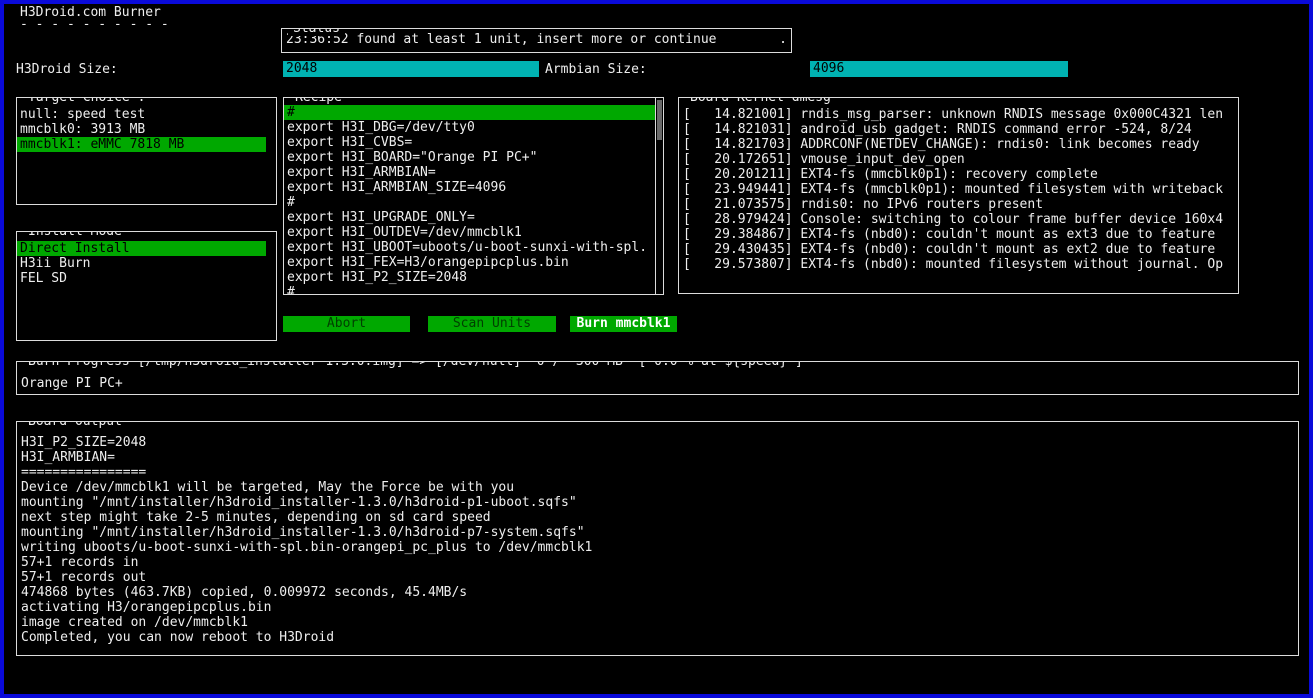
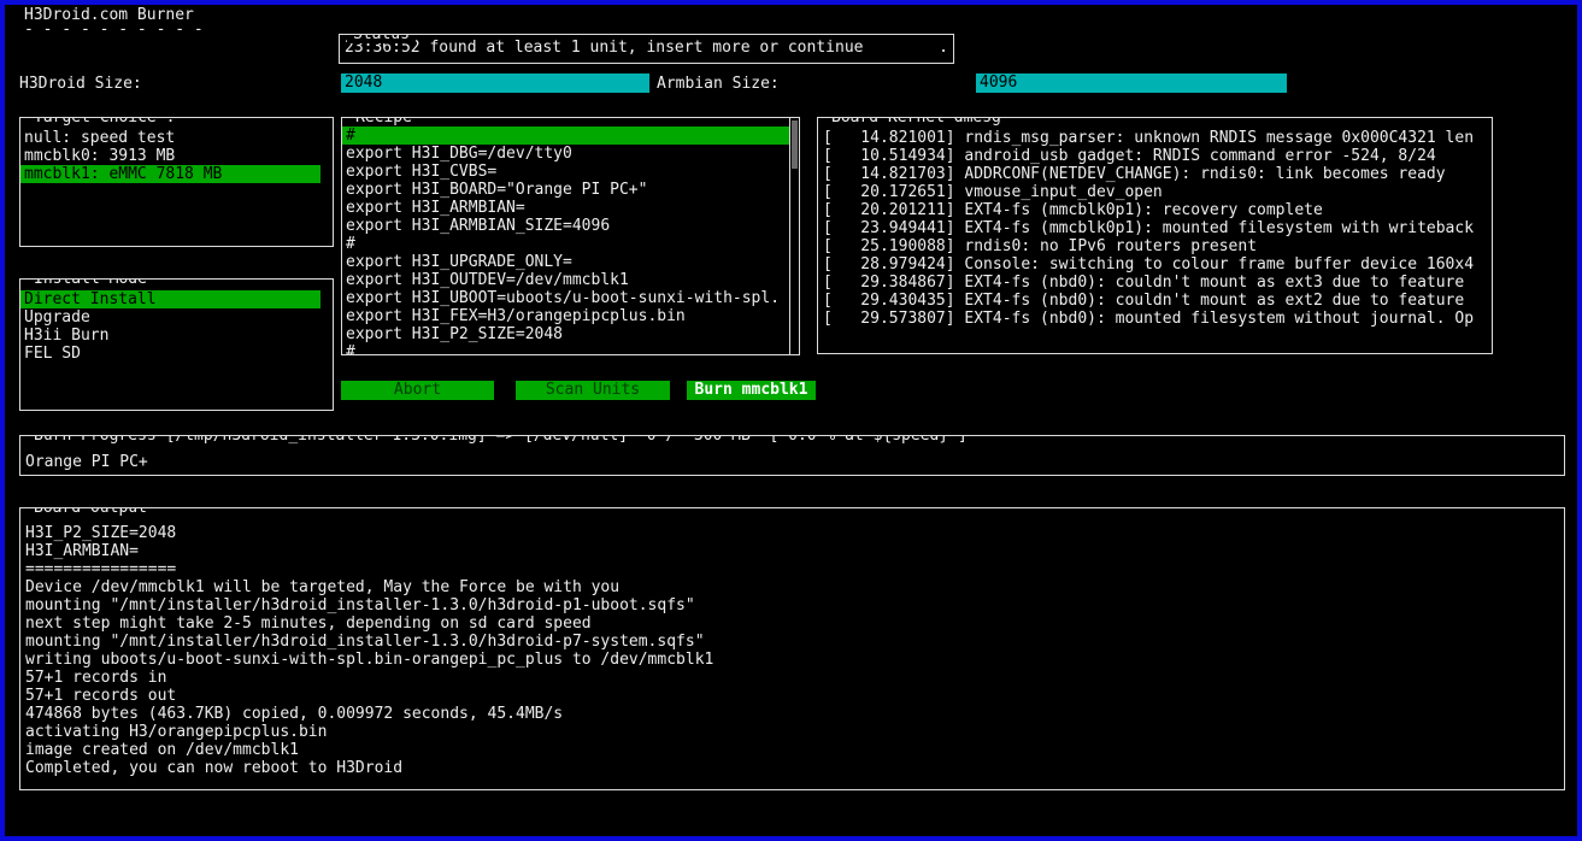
  H3Droid.com Burner
  - - - - - - - - - -
  Status
  23:36:52 found at least 1 unit, insert more or continue .
  H3Droid Size:
  2048
  Armbian Size:
  4096
  Target Choice :
  null: speed test
  mmcblk0: 3913 MB
  mmcblk1: eMMC 7818 MB
  Install Mode
  Direct Install
+ Upgrade
  H3ii Burn
  FEL SD
  Recipe
  #
  export H3I_DBG=/dev/tty0
  export H3I_CVBS=
  export H3I_BOARD="Orange PI PC+"
  export H3I_ARMBIAN=
  export H3I_ARMBIAN_SIZE=4096
  #
  export H3I_UPGRADE_ONLY=
  export H3I_OUTDEV=/dev/mmcblk1
  export H3I_UBOOT=uboots/u-boot-sunxi-with-spl.
  export H3I_FEX=H3/orangepipcplus.bin
  export H3I_P2_SIZE=2048
  #
  Board Kernel dmesg
  [ 14.821001] rndis_msg_parser: unknown RNDIS message 0x000C4321 len
- [ 14.821031] android_usb gadget: RNDIS command error -524, 8/24
+ [ 10.514934] android_usb gadget: RNDIS command error -524, 8/24
  [ 14.821703] ADDRCONF(NETDEV_CHANGE): rndis0: link becomes ready
  [ 20.172651] vmouse_input_dev_open
  [ 20.201211] EXT4-fs (mmcblk0p1): recovery complete
  [ 23.949441] EXT4-fs (mmcblk0p1): mounted filesystem with writeback
- [ 21.073575] rndis0: no IPv6 routers present
+ [ 25.190088] rndis0: no IPv6 routers present
  [ 28.979424] Console: switching to colour frame buffer device 160x4
  [ 29.384867] EXT4-fs (nbd0): couldn't mount as ext3 due to feature
  [ 29.430435] EXT4-fs (nbd0): couldn't mount as ext2 due to feature
  [ 29.573807] EXT4-fs (nbd0): mounted filesystem without journal. Op
  Abort
  Scan Units
  Burn mmcblk1
  Burn Progress [/tmp/h3droid_installer-1.3.0.img] => [/dev/null] 0 / ~300 MB [ 0.0 % at ${speed} ]
  Orange PI PC+
  Board Output
  H3I_P2_SIZE=2048
  H3I_ARMBIAN=
  ================
  Device /dev/mmcblk1 will be targeted, May the Force be with you
  mounting "/mnt/installer/h3droid_installer-1.3.0/h3droid-p1-uboot.sqfs"
  next step might take 2-5 minutes, depending on sd card speed
  mounting "/mnt/installer/h3droid_installer-1.3.0/h3droid-p7-system.sqfs"
  writing uboots/u-boot-sunxi-with-spl.bin-orangepi_pc_plus to /dev/mmcblk1
  57+1 records in
  57+1 records out
  474868 bytes (463.7KB) copied, 0.009972 seconds, 45.4MB/s
  activating H3/orangepipcplus.bin
  image created on /dev/mmcblk1
  Completed, you can now reboot to H3Droid
